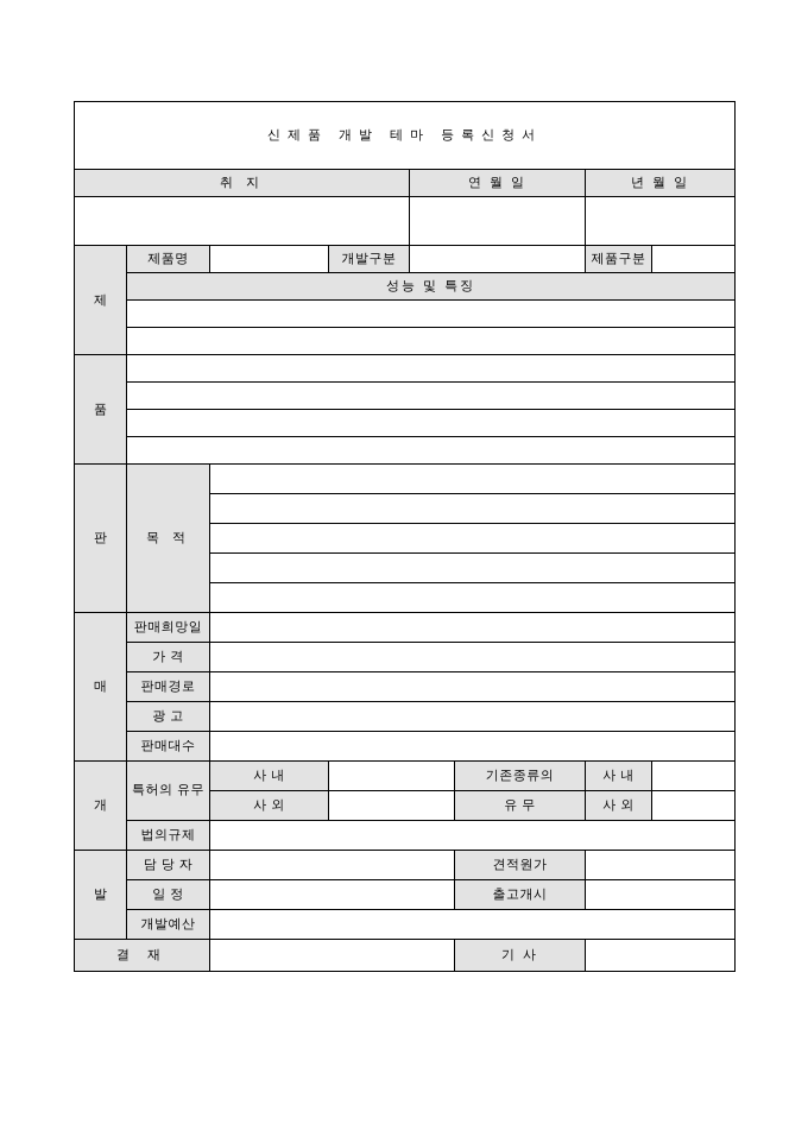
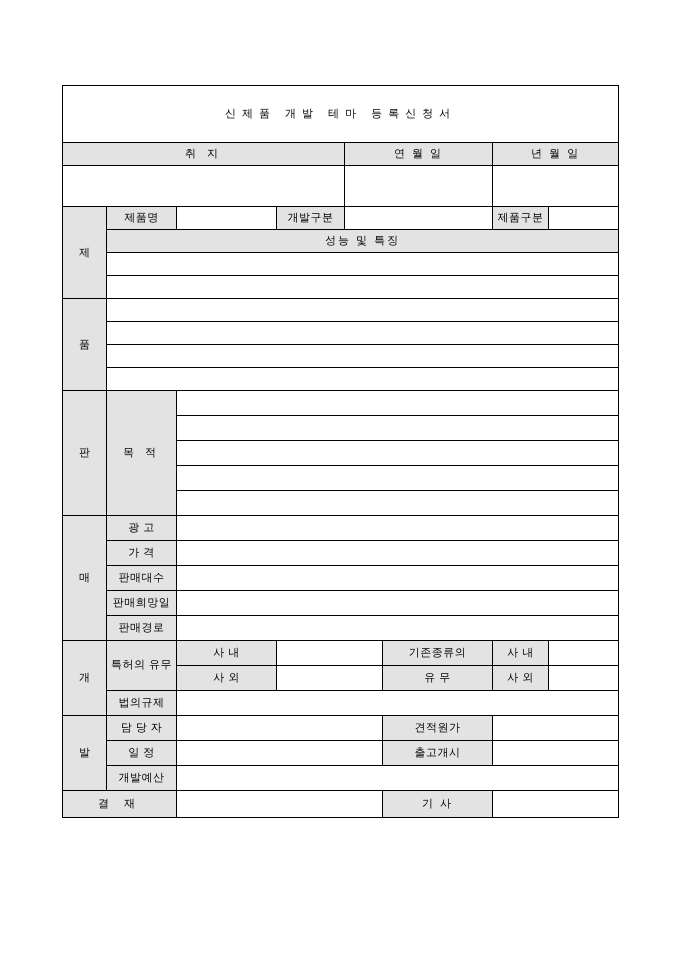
  신제품 개발 테마 등록신청서
  취 지	연 월 일	년 월 일
  제	제품명		개발구분		제품구분
  성능 및 특징
  품
  판	목 적
- 매	판매희망일
+ 매	광 고
  가 격
- 판매경로
+ 판매대수
- 광 고
+ 판매희망일
- 판매대수
+ 판매경로
  개	특허의 유무	사 내		기존종류의	사 내
  사 외		유 무	사 외
  법의규제
  발	담 당 자		견적원가
  일 정		출고개시
  개발예산
  결 재		기 사
